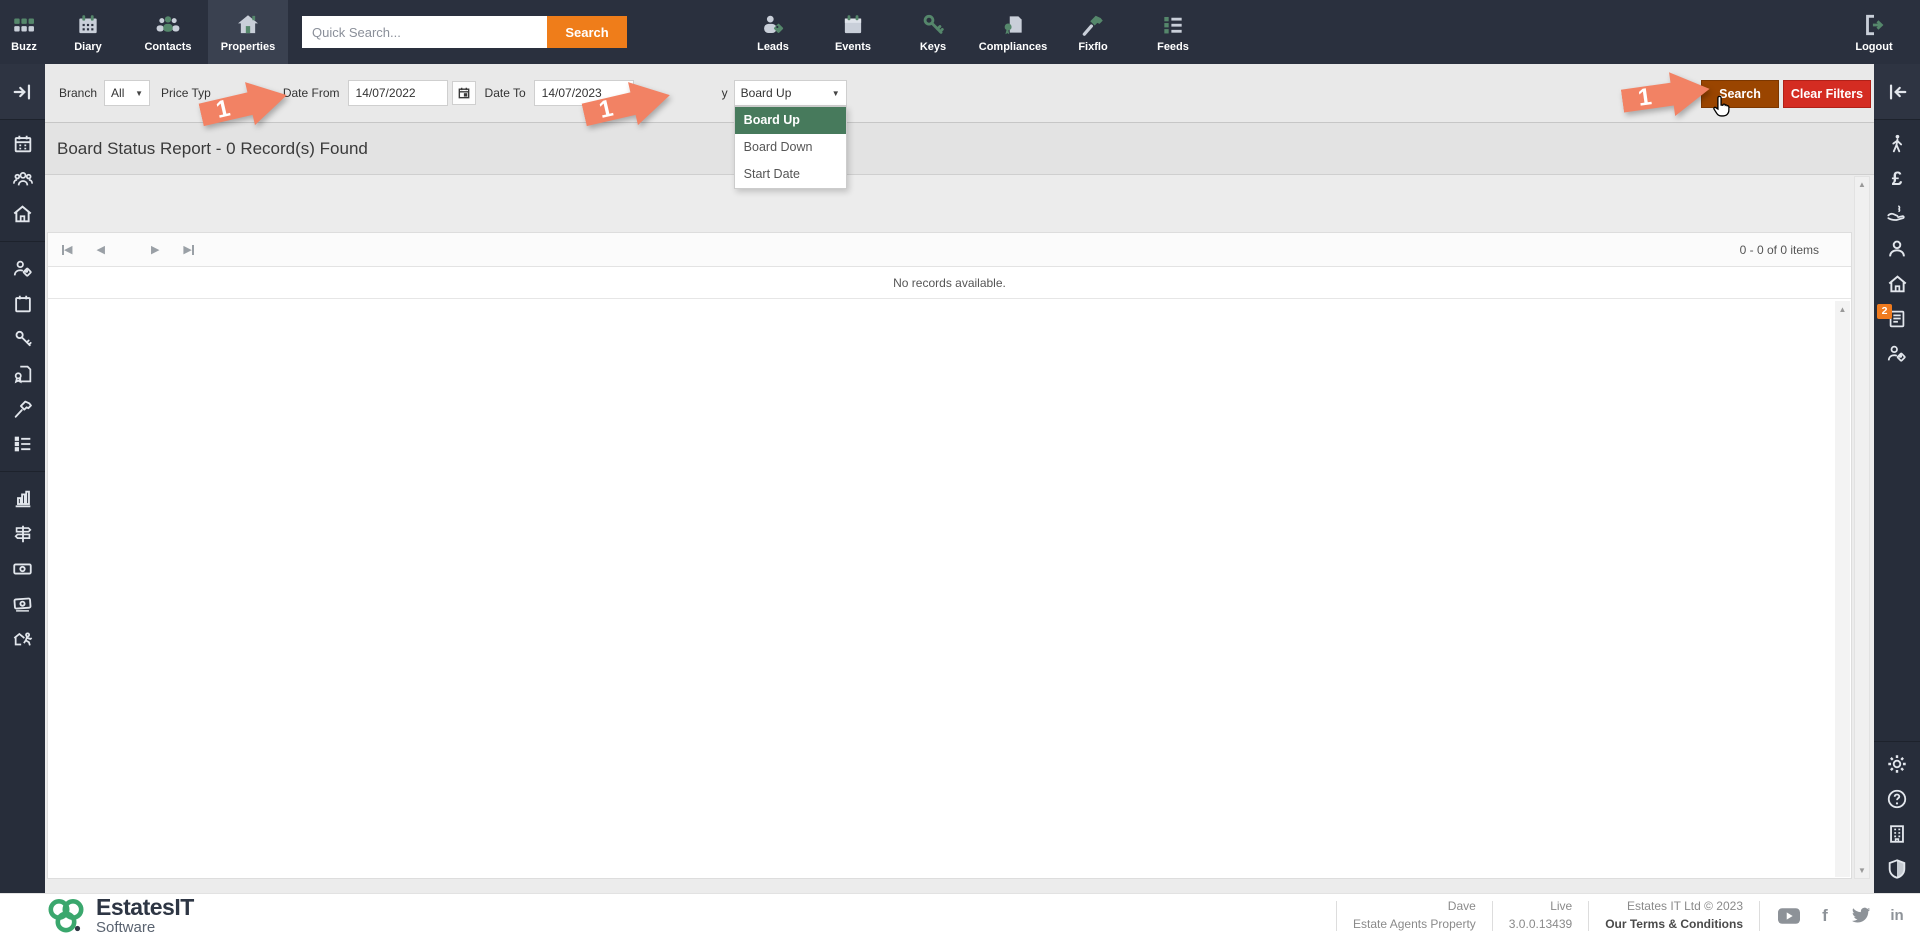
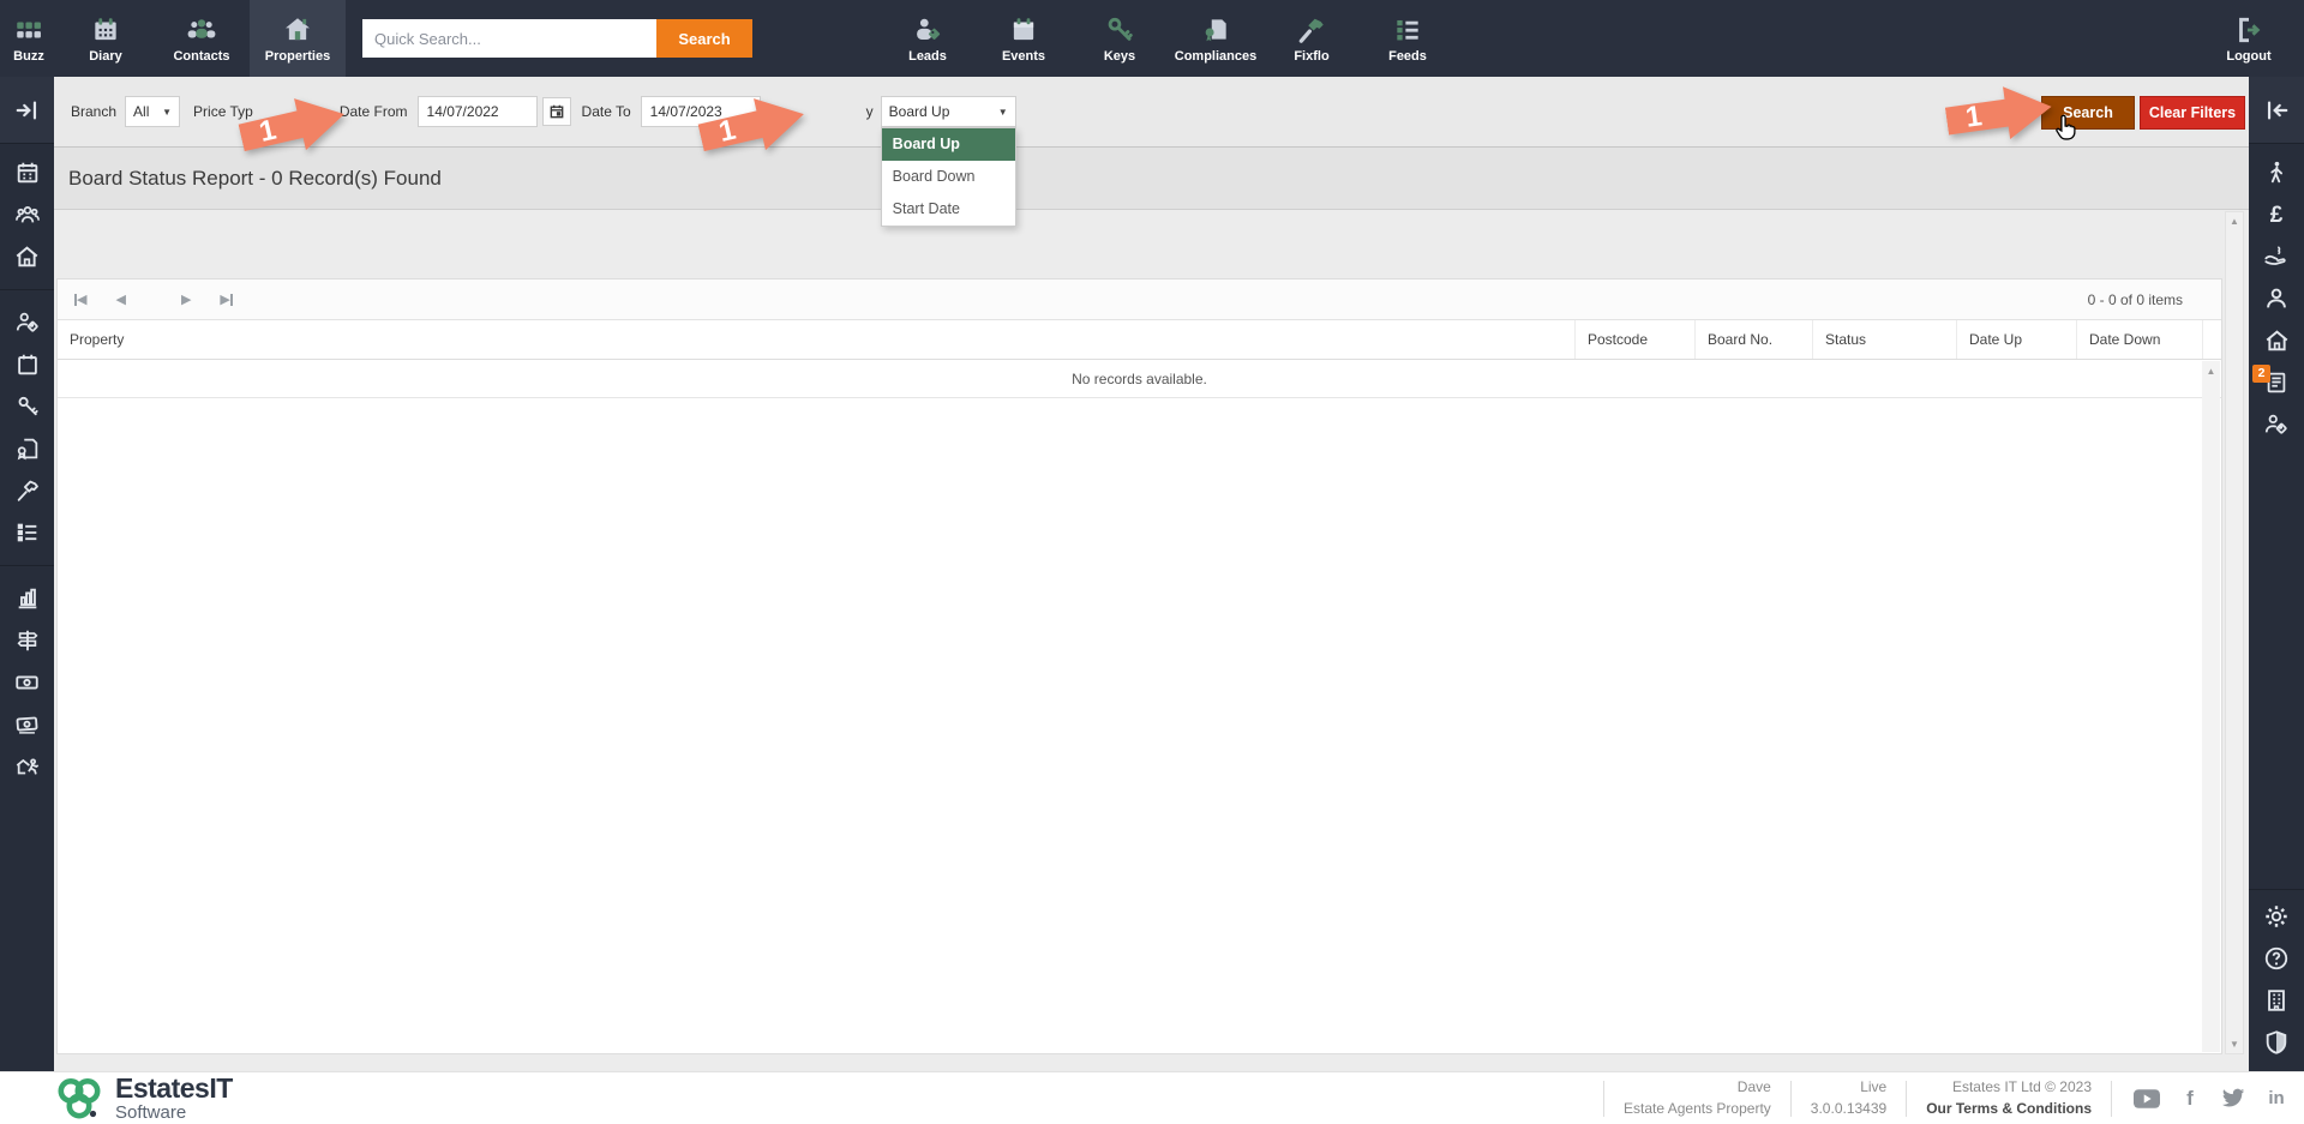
  Buzz
  Diary
  Contacts
  Properties
  Quick Search...
  Search
  Leads
  Events
  Keys
  Compliances
  Fixflo
  Feeds
  Logout
  £
  2
  Branch
  All
  ▼
  Price Typ
  Date From
  14/07/2022
  Date To
  14/07/2023
  y
  Board Up
  ▼
  Board Up
  Board Down
  Start Date
  Search
  Clear Filters
  Board Status Report - 0 Record(s) Found
  ◀
  ◀
  ▶
  ▶
  0 - 0 of 0 items
+ Property
+ Postcode
+ Board No.
+ Status
+ Date Up
+ Date Down
  No records available.
  ▲
  ▲
  ▼
  EstatesIT
  Software
  Dave
  Estate Agents Property
  Live
  3.0.0.13439
  Estates IT Ltd © 2023
  Our Terms & Conditions
  f
  in
